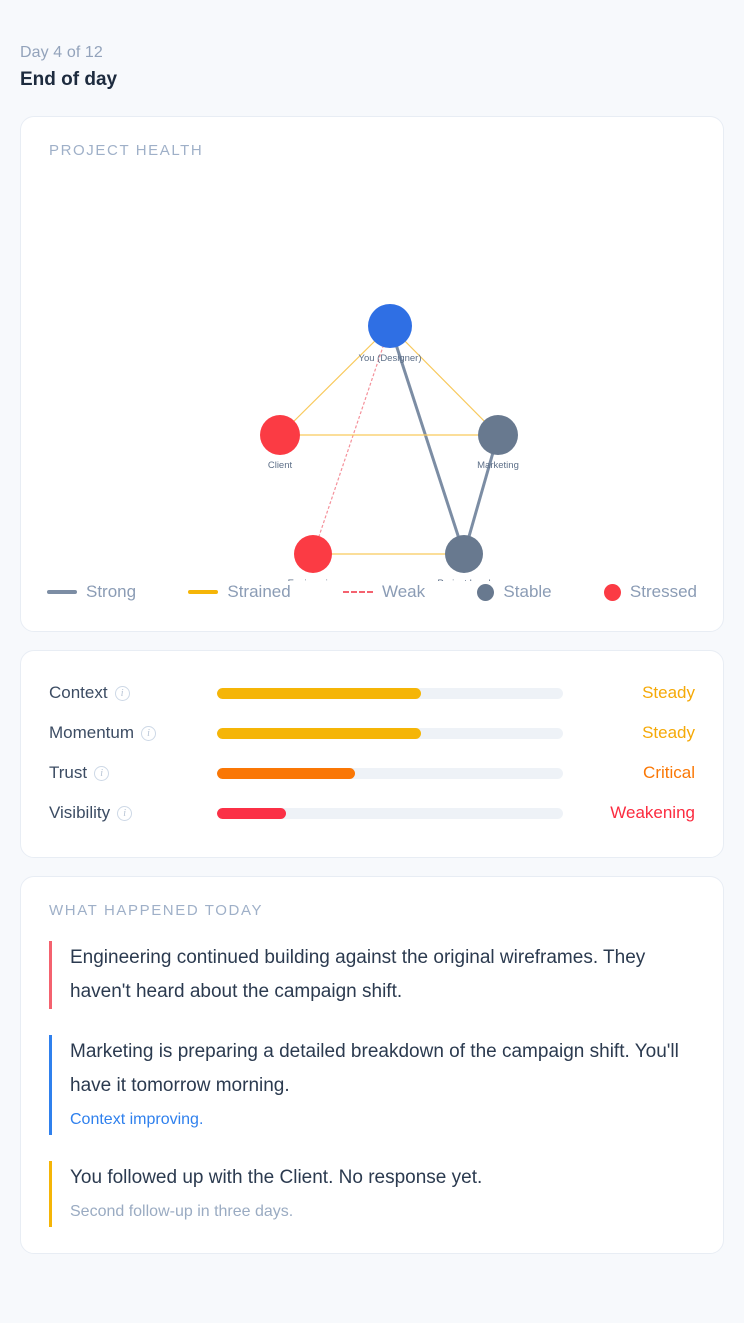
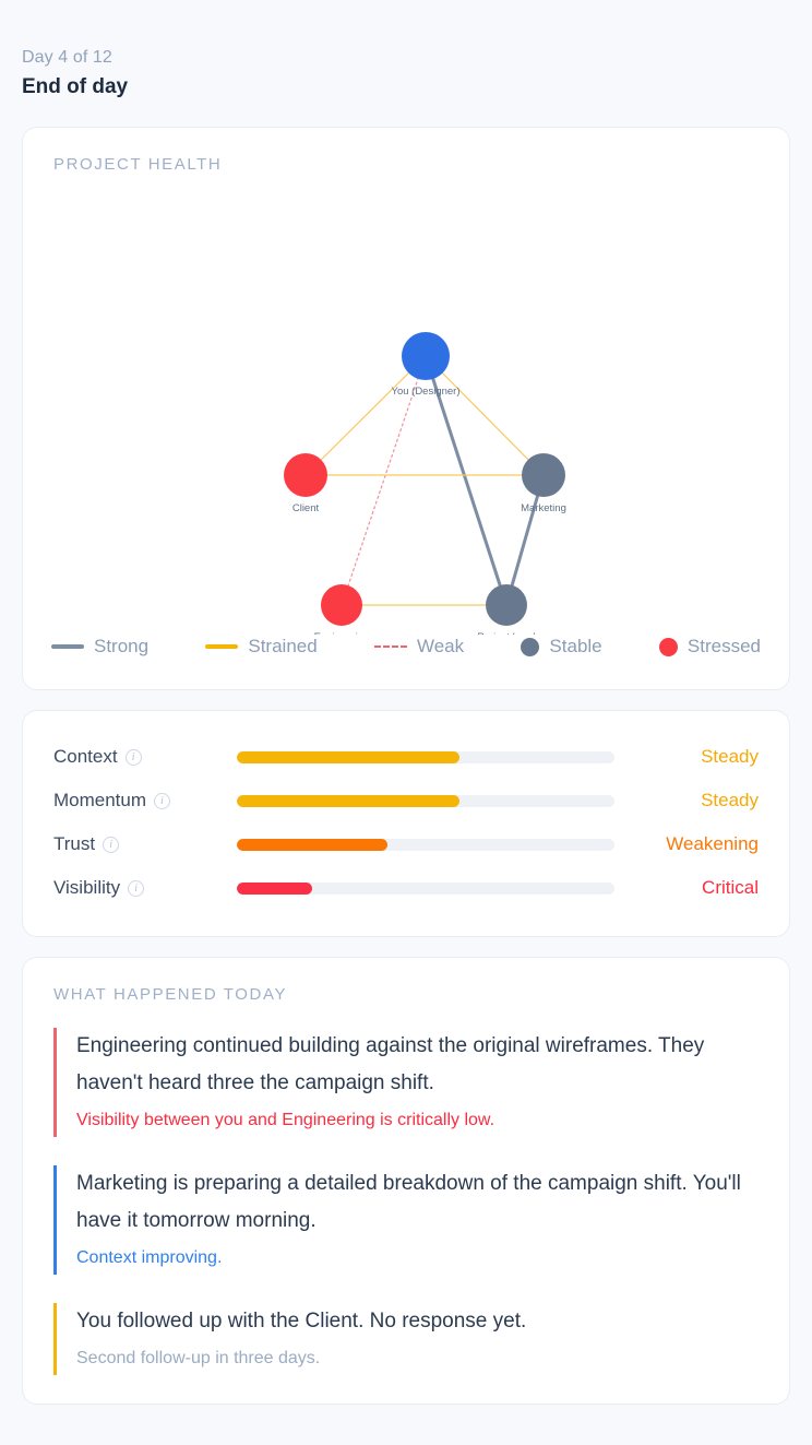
  Day 4 of 12
  End of day
  PROJECT HEALTH
  You (Designer)
  Client
  Marketing
  Strong
  Strained
  Weak
  Stable
  Stressed
  Context
  i
  Steady
  Momentum
  i
  Steady
  Trust
  i
- Critical
+ Weakening
  Visibility
  i
- Weakening
+ Critical
  WHAT HAPPENED TODAY
- Engineering continued building against the original wireframes. They haven't heard about the campaign shift.
+ Engineering continued building against the original wireframes. They haven't heard three the campaign shift.
+ Visibility between you and Engineering is critically low.
  Marketing is preparing a detailed breakdown of the campaign shift. You'll have it tomorrow morning.
  Context improving.
  You followed up with the Client. No response yet.
  Second follow-up in three days.
